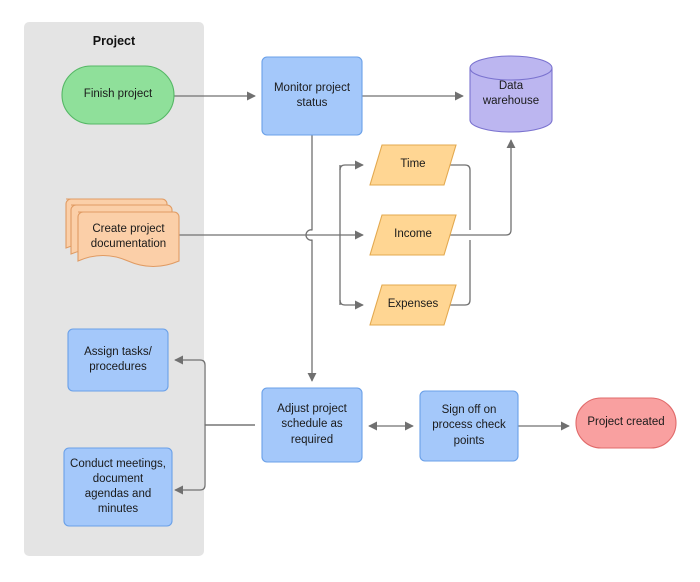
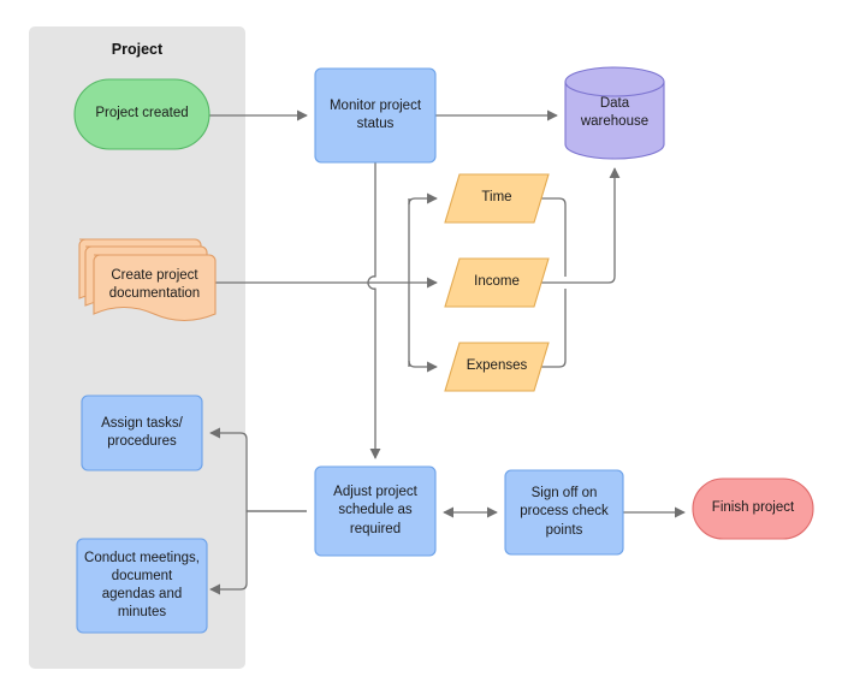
  Project
- Finish project
+ Project created
  Monitor project
  status
  Data
  warehouse
  Create project
  documentation
  Time
  Income
  Expenses
  Assign tasks/
  procedures
  Conduct meetings,
  document
  agendas and
  minutes
  Adjust project
  schedule as
  required
  Sign off on
  process check
  points
- Project created
+ Finish project
